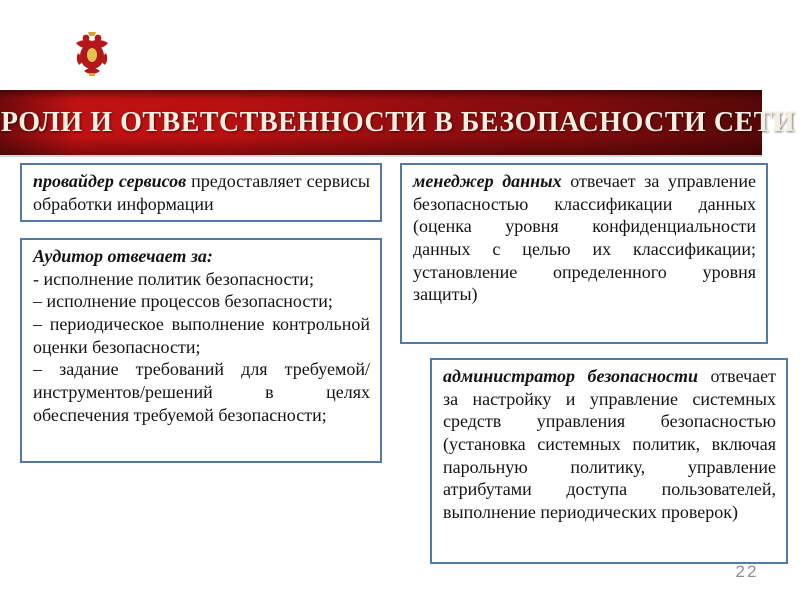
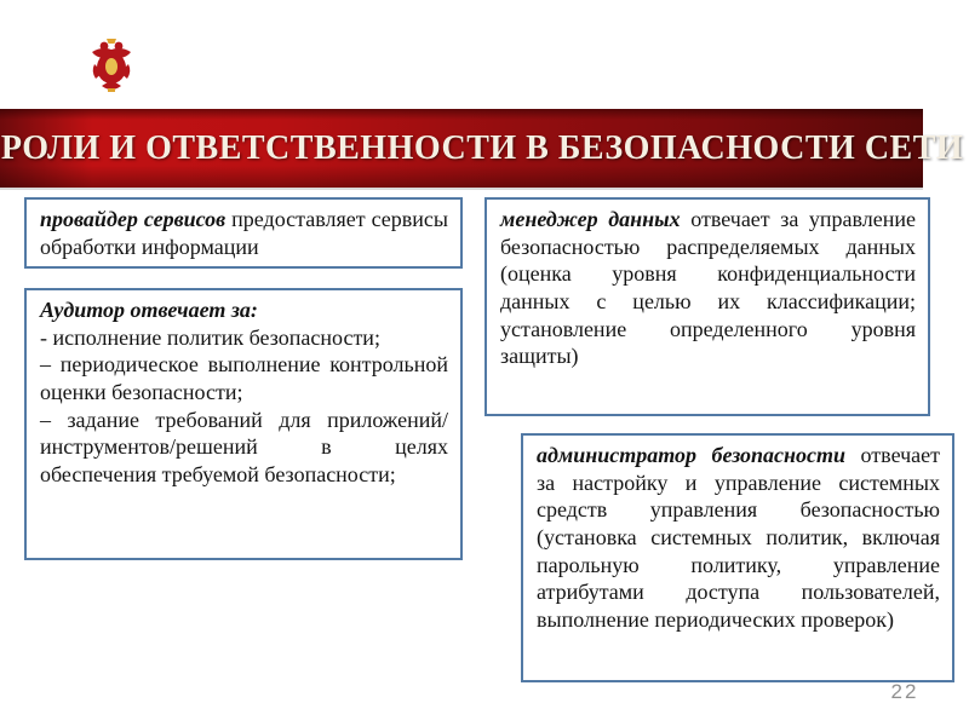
  РОЛИ И ОТВЕТСТВЕННОСТИ В БЕЗОПАСНОСТИ СЕТИ
  провайдер сервисов предоставляет сервисы обработки информации
  Аудитор отвечает за:
  - исполнение политик безопасности;
- – исполнение процессов безопасности;
  – периодическое выполнение контрольной оценки безопасности;
- – задание требований для требуемой/инструментов/решений в целях обеспечения требуемой безопасности;
+ – задание требований для приложений/инструментов/решений в целях обеспечения требуемой безопасности;
- менеджер данных отвечает за управление безопасностью классификации данных (оценка уровня конфиденциальности данных с целью их классификации; установление определенного уровня защиты)
+ менеджер данных отвечает за управление безопасностью распределяемых данных (оценка уровня конфиденциальности данных с целью их классификации; установление определенного уровня защиты)
  администратор безопасности отвечает за настройку и управление системных средств управления безопасностью (установка системных политик, включая парольную политику, управление атрибутами доступа пользователей, выполнение периодических проверок)
  22
